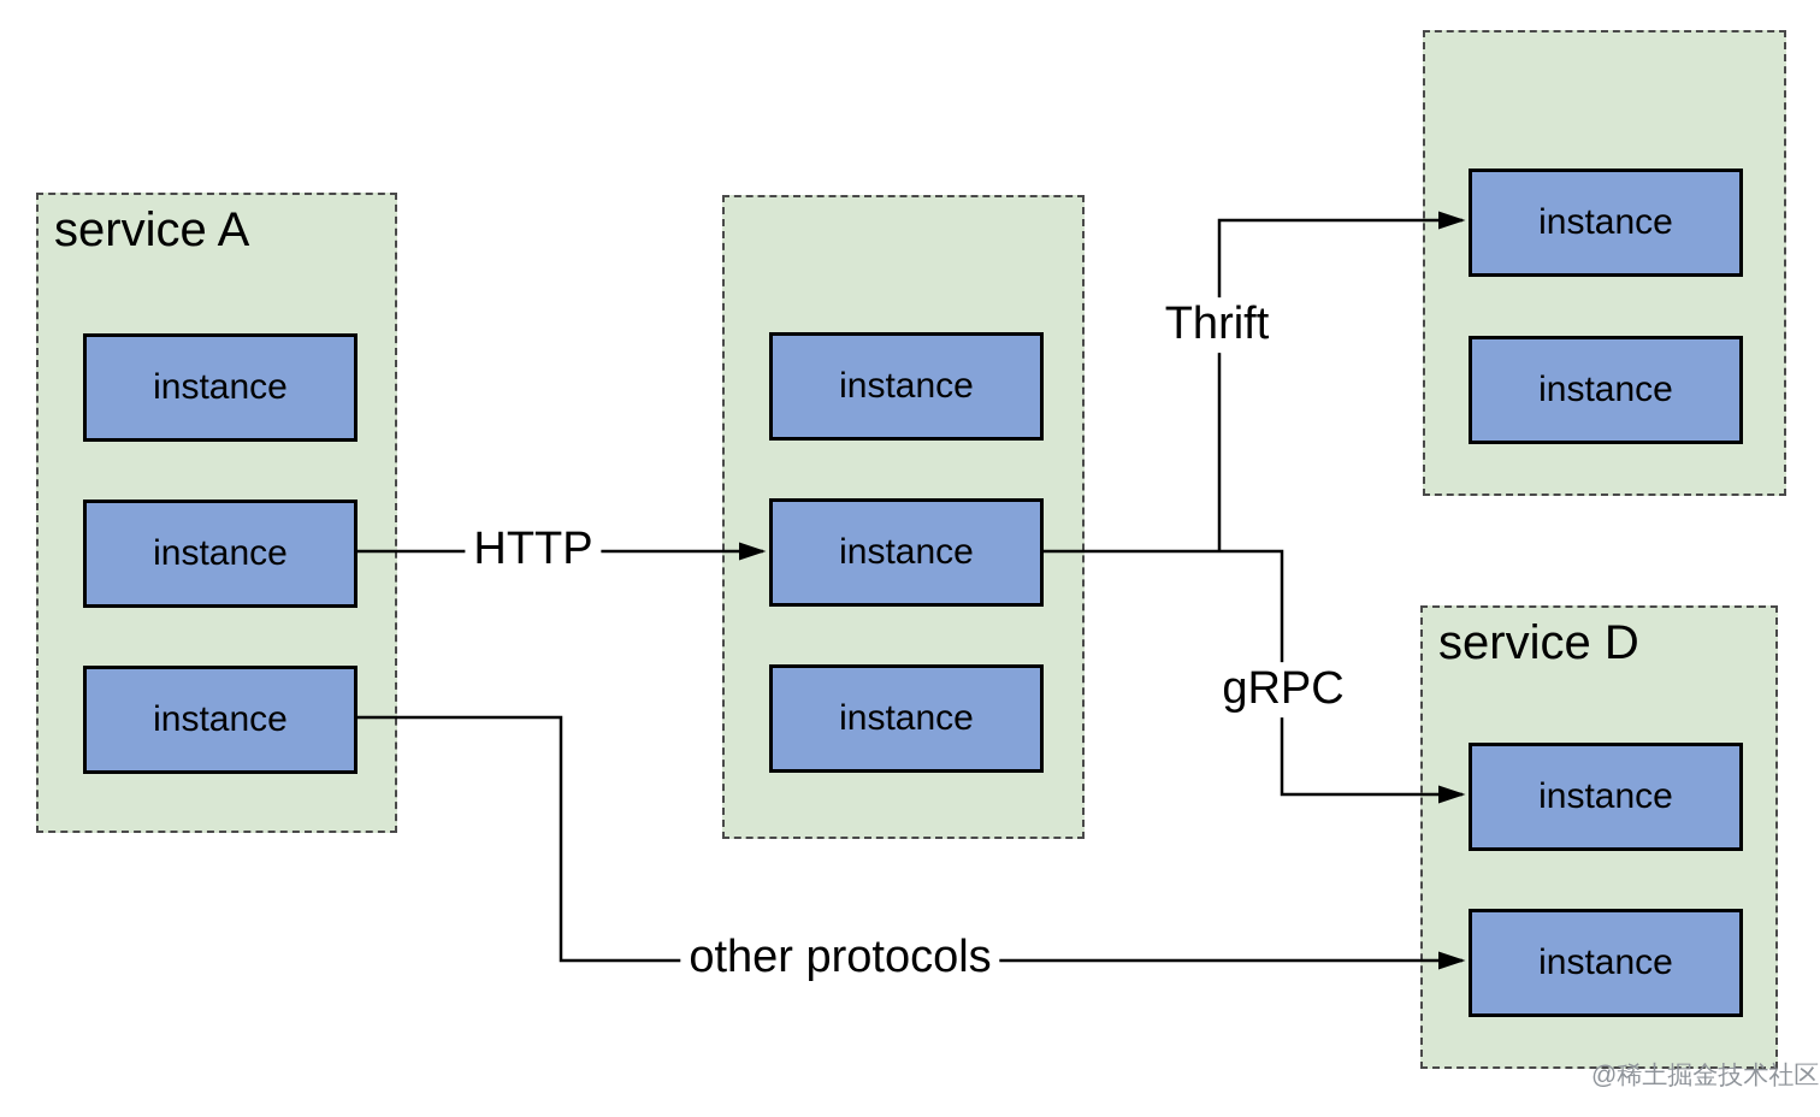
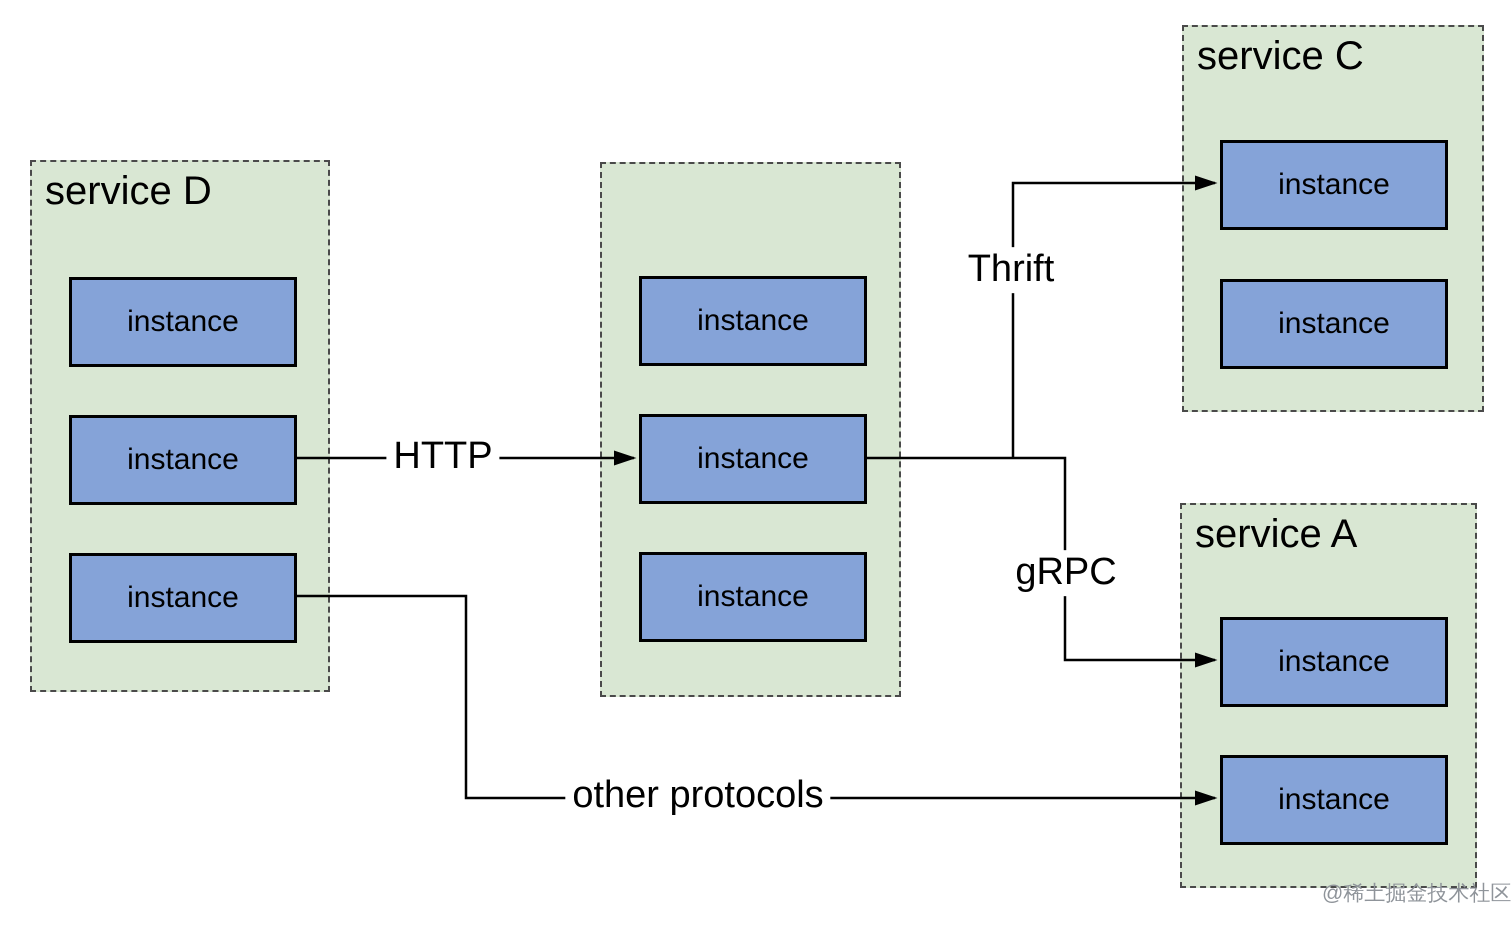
- service A
+ service D
  instance
  instance
  instance
  instance
  instance
  instance
+ service C
  instance
  instance
- service D
+ service A
  instance
  instance
  HTTP
  Thrift
  gRPC
  other protocols
  @稀土掘金技术社区
